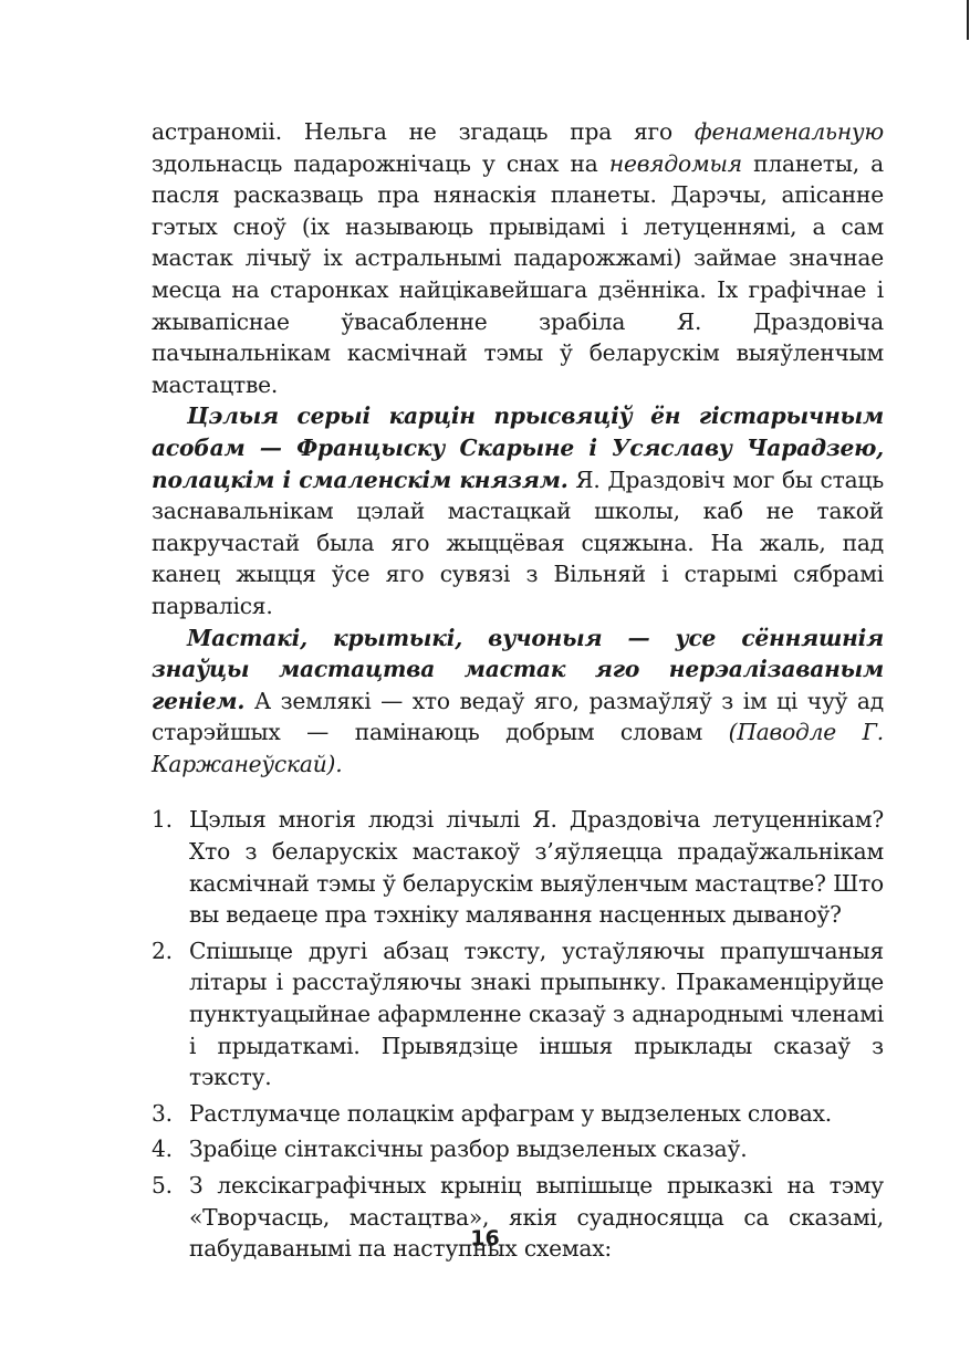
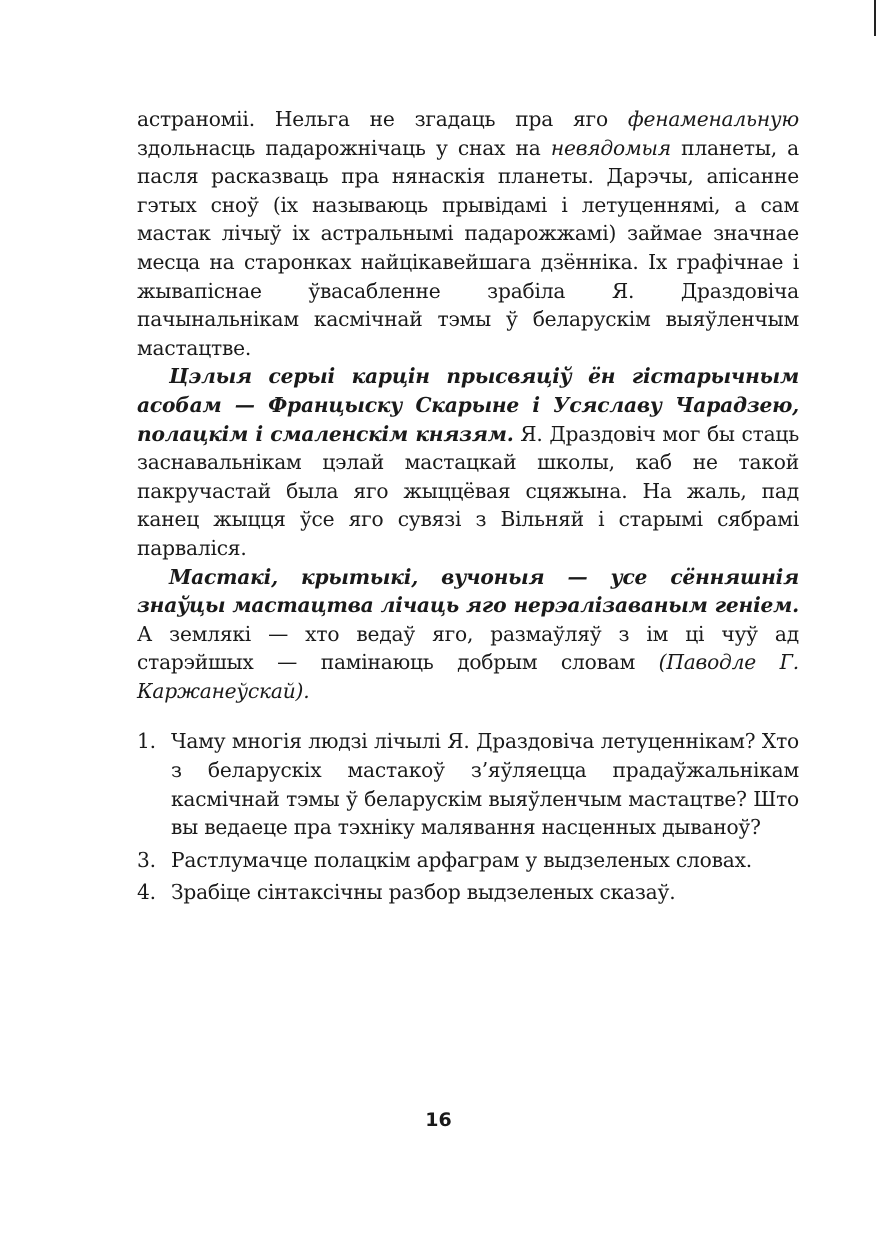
  астраноміі. Нельга не згадаць пра яго фенаменальную здольнасць падарожнічаць у снах на невядомыя планеты, а пасля расказваць пра нянаскія планеты. Дарэчы, апісанне гэтых сноў (іх называюць прывідамі і летуценнямі, а сам мастак лічыў іх астральнымі падарожжамі) займае значнае месца на старонках найцікавейшага дзённіка. Іх графічнае і жывапіснае ўвасабленне зрабіла Я. Драздовіча пачынальнікам касмічнай тэмы ў беларускім выяўленчым мастацтве.
  Цэлыя серыі карцін прысвяціў ён гістарычным асобам — Францыску Скарыне і Усяславу Чарадзею, полацкім і смаленскім князям. Я. Драздовіч мог бы стаць заснавальнікам цэлай мастацкай школы, каб не такой пакручастай была яго жыццёвая сцяжына. На жаль, пад канец жыцця ўсе яго сувязі з Вільняй і старымі сябрамі парваліся.
- Мастакі, крытыкі, вучоныя — усе сённяшнія знаўцы мастацтва мастак яго нерэалізаваным геніем. А землякі — хто ведаў яго, размаўляў з ім ці чуў ад старэйшых — памінаюць добрым словам (Паводле Г. Каржанеўскай).
+ Мастакі, крытыкі, вучоныя — усе сённяшнія знаўцы мастацтва лічаць яго нерэалізаваным геніем. А землякі — хто ведаў яго, размаўляў з ім ці чуў ад старэйшых — памінаюць добрым словам (Паводле Г. Каржанеўскай).
  1.
- Цэлыя многія людзі лічылі Я. Драздовіча летуценнікам? Хто з беларускіх мастакоў з’яўляецца прадаўжальнікам касмічнай тэмы ў беларускім выяўленчым мастацтве? Што вы ведаеце пра тэхніку малявання насценных дываноў?
+ Чаму многія людзі лічылі Я. Драздовіча летуценнікам? Хто з беларускіх мастакоў з’яўляецца прадаўжальнікам касмічнай тэмы ў беларускім выяўленчым мастацтве? Што вы ведаеце пра тэхніку малявання насценных дываноў?
- 2.
- Спішыце другі абзац тэксту, устаўляючы прапушчаныя літары і расстаўляючы знакі прыпынку. Пракаменціруйце пунктуацыйнае афармленне сказаў з аднароднымі членамі і прыдаткамі. Прывядзіце іншыя прыклады сказаў з тэксту.
  3.
  Растлумачце полацкім арфаграм у выдзеленых словах.
  4.
  Зрабіце сінтаксічны разбор выдзеленых сказаў.
- 5.
- З лексікаграфічных крыніц выпішыце прыказкі на тэму «Творчасць, мастацтва», якія суадносяцца са сказамі, пабудаванымі па наступных схемах:
  16
